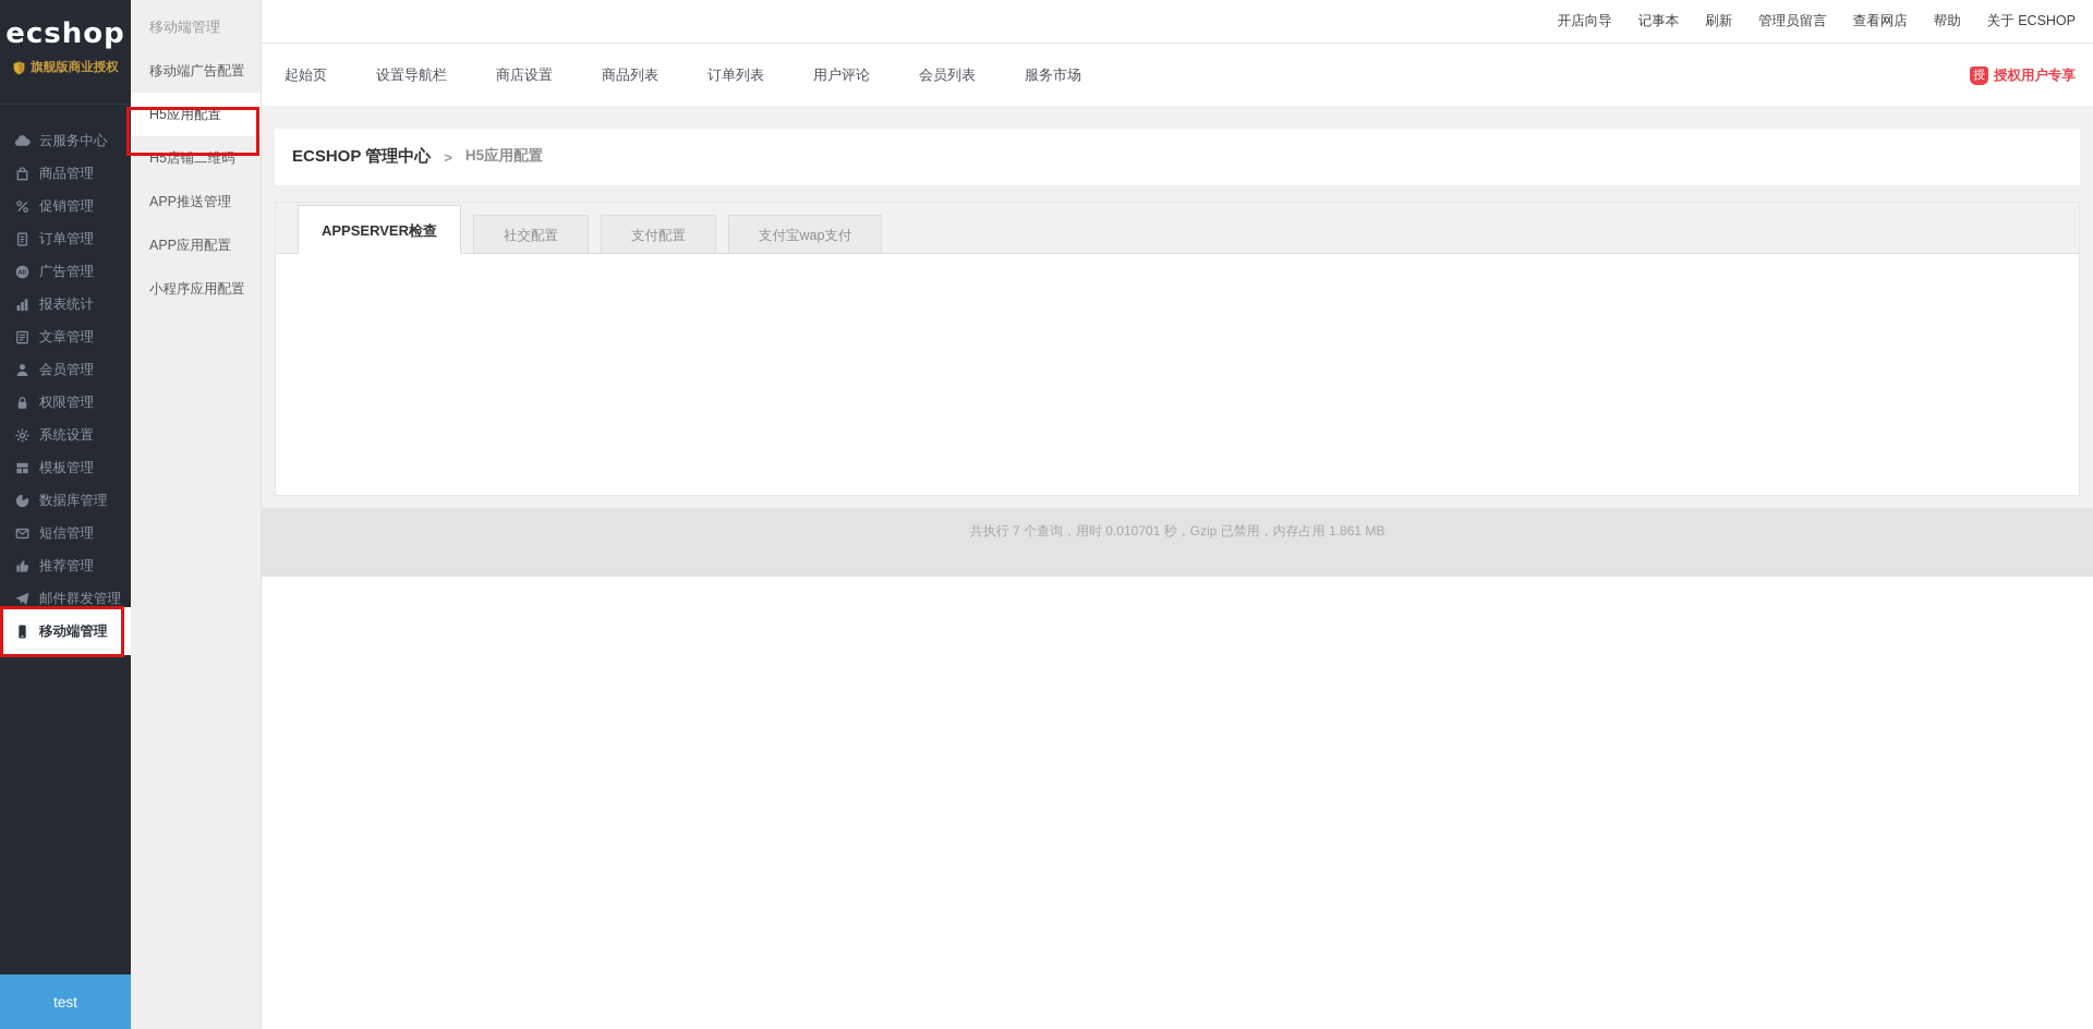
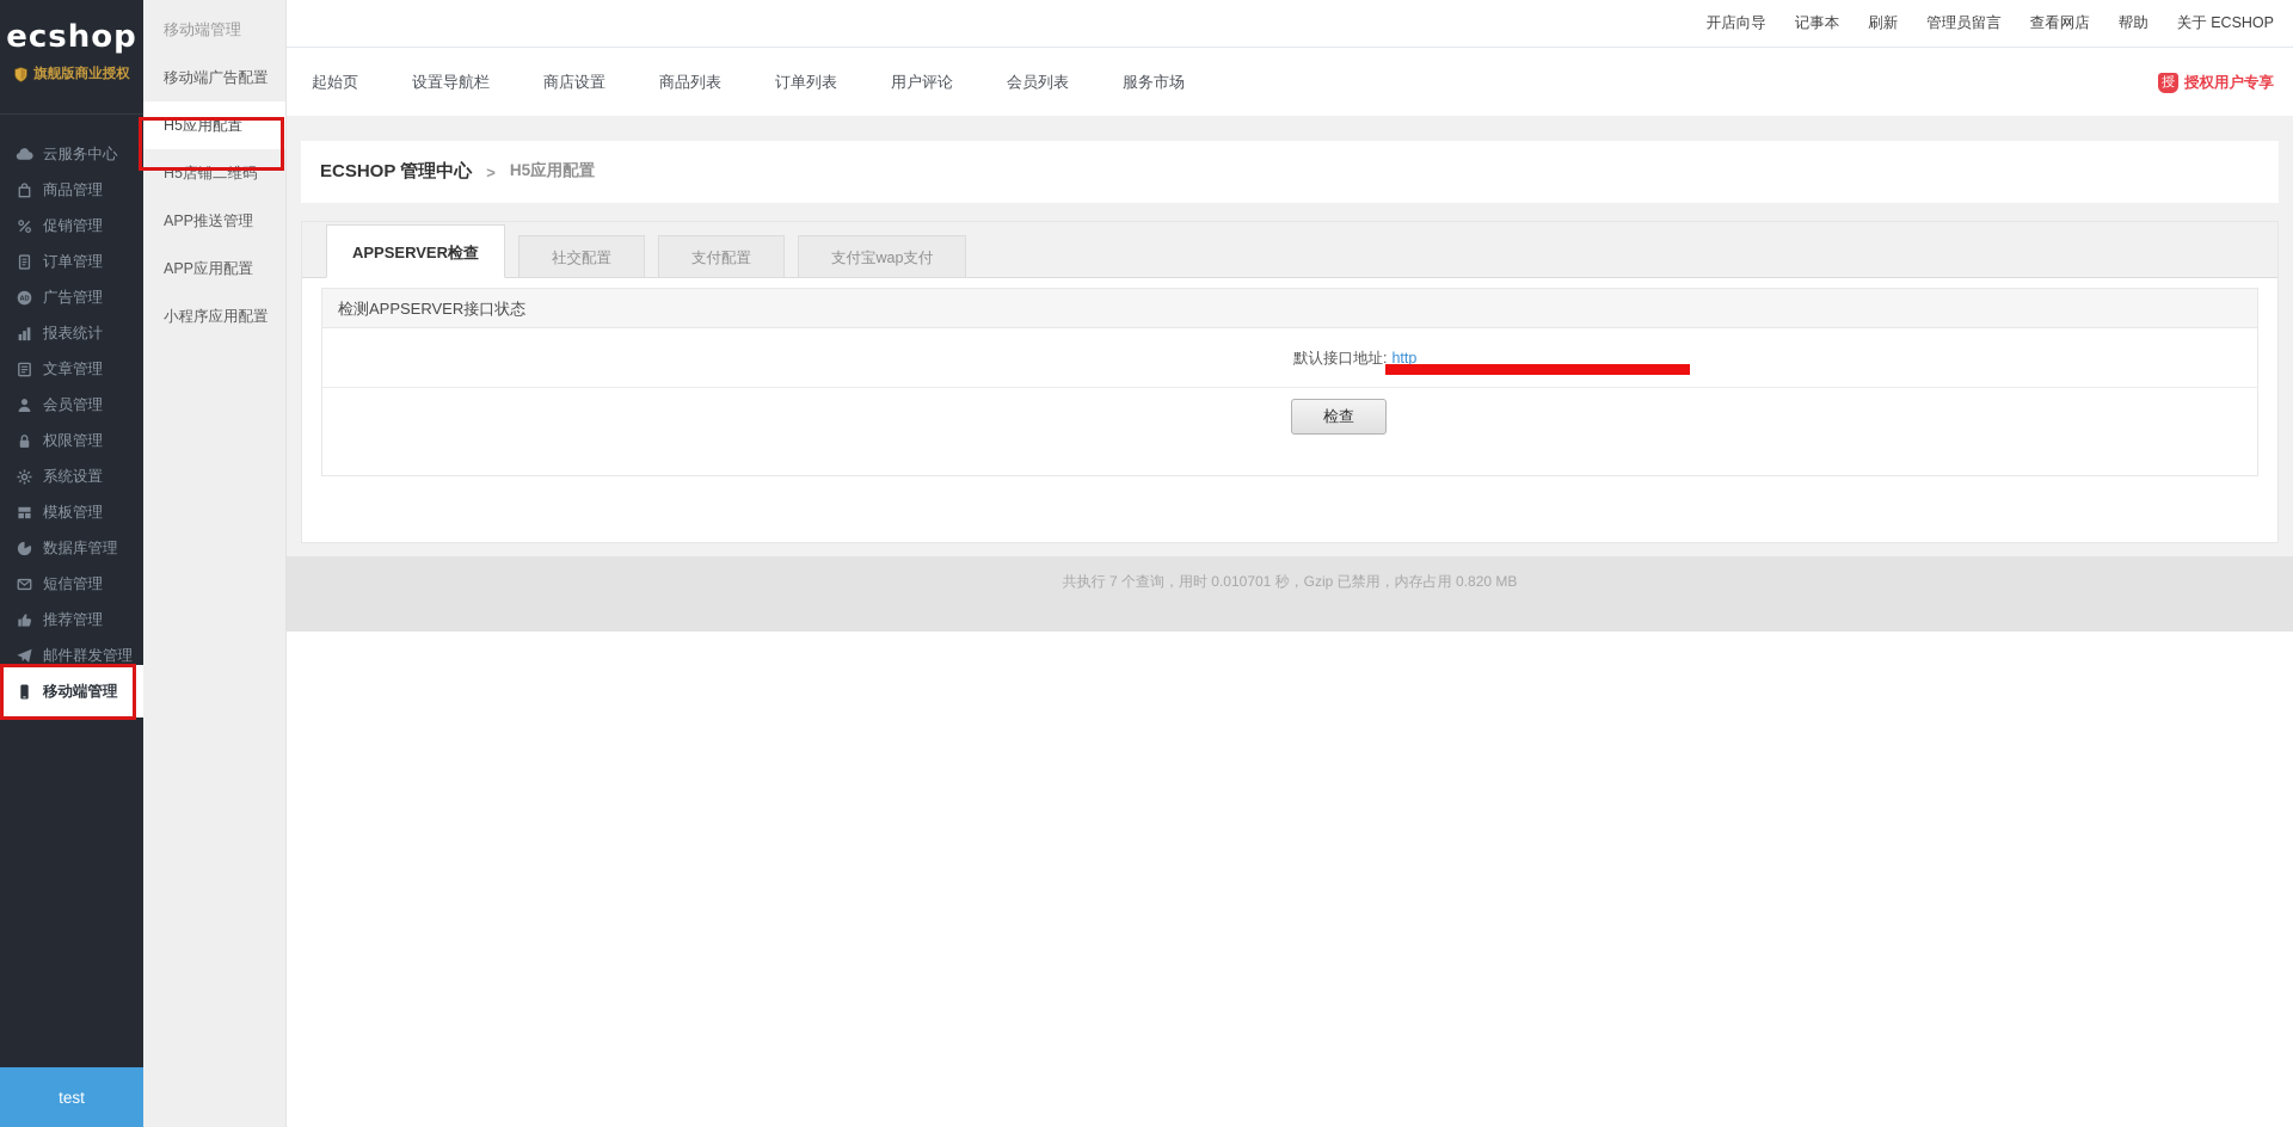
  ecshop
  旗舰版商业授权
  云服务中心
  商品管理
  促销管理
  订单管理
  广告管理
  报表统计
  文章管理
  会员管理
  权限管理
  系统设置
  模板管理
  数据库管理
  短信管理
  推荐管理
  邮件群发管理
  移动端管理
  test
  移动端管理
  移动端广告配置
  H5应用配置
  H5店铺二维码
  APP推送管理
  APP应用配置
  小程序应用配置
  开店向导
  记事本
  刷新
  管理员留言
  查看网店
  帮助
  关于 ECSHOP
  起始页
  设置导航栏
  商店设置
  商品列表
  订单列表
  用户评论
  会员列表
  服务市场
  授
  授权用户专享
  ECSHOP 管理中心
  >
  H5应用配置
  APPSERVER检查
  社交配置
  支付配置
  支付宝wap支付
+ 检测APPSERVER接口状态
+ 默认接口地址:
+ http
+ 检查
- 共执行 7 个查询，用时 0.010701 秒，Gzip 已禁用，内存占用 1.861 MB
+ 共执行 7 个查询，用时 0.010701 秒，Gzip 已禁用，内存占用 0.820 MB
